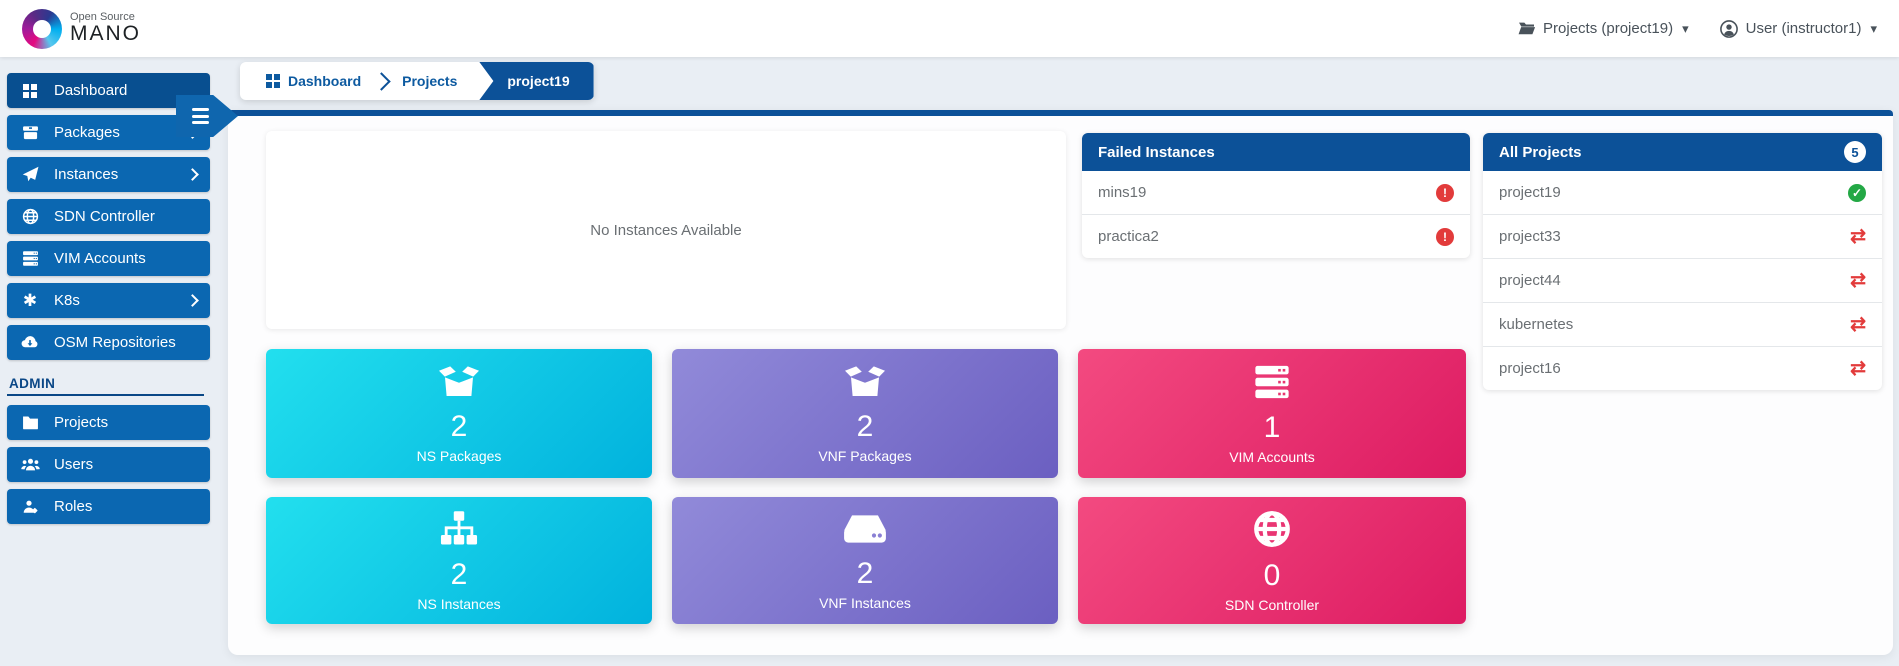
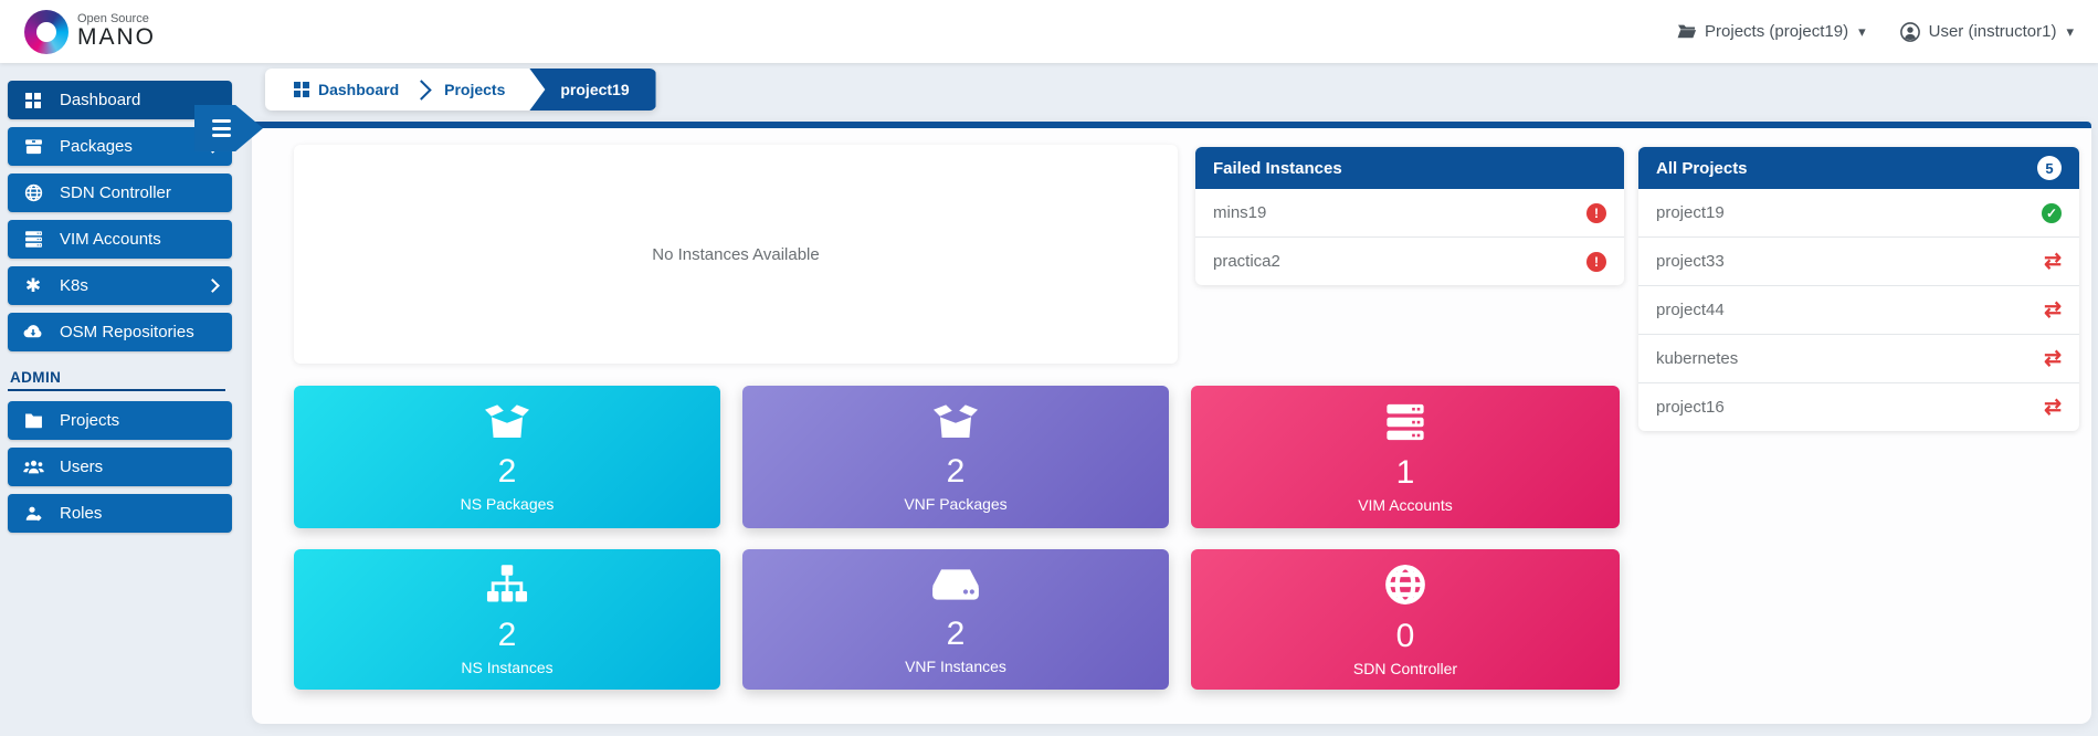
  Open Source
  MANO
  Projects (project19)
  ▾
  User (instructor1)
  ▾
  Dashboard
  Packages
- Instances
  SDN Controller
  VIM Accounts
  ✱
  K8s
  OSM Repositories
  ADMIN
  Projects
  Users
  Roles
  Dashboard
  Projects
  project19
  No Instances Available
  Failed Instances
  mins19
  !
  practica2
  !
  All Projects
  5
  project19
  ✓
  project33
  ⇄
  project44
  ⇄
  kubernetes
  ⇄
  project16
  ⇄
  2
  NS Packages
  2
  VNF Packages
  1
  VIM Accounts
  2
  NS Instances
  2
  VNF Instances
  0
  SDN Controller
